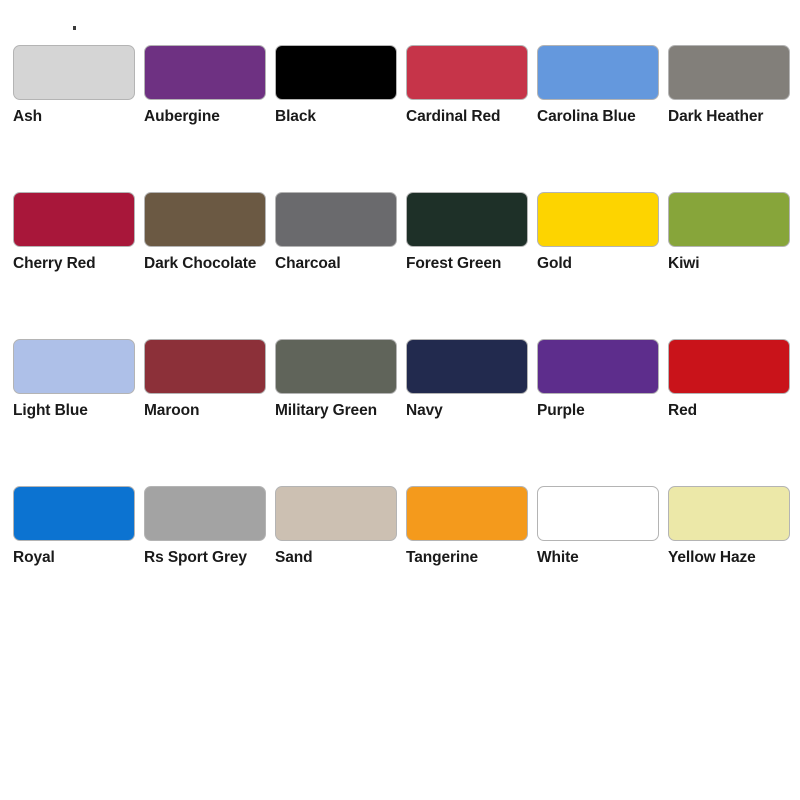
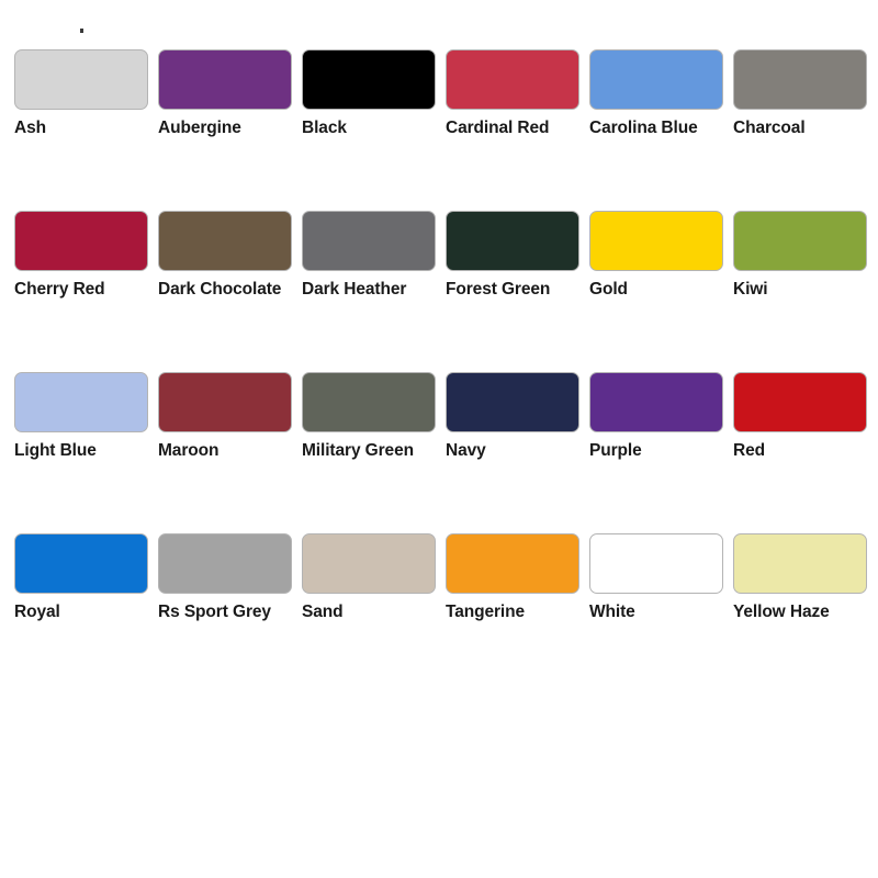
  Ash
  Aubergine
  Black
  Cardinal Red
  Carolina Blue
- Dark Heather
+ Charcoal
  Cherry Red
  Dark Chocolate
- Charcoal
+ Dark Heather
  Forest Green
  Gold
  Kiwi
  Light Blue
  Maroon
  Military Green
  Navy
  Purple
  Red
  Royal
  Rs Sport Grey
  Sand
  Tangerine
  White
  Yellow Haze
